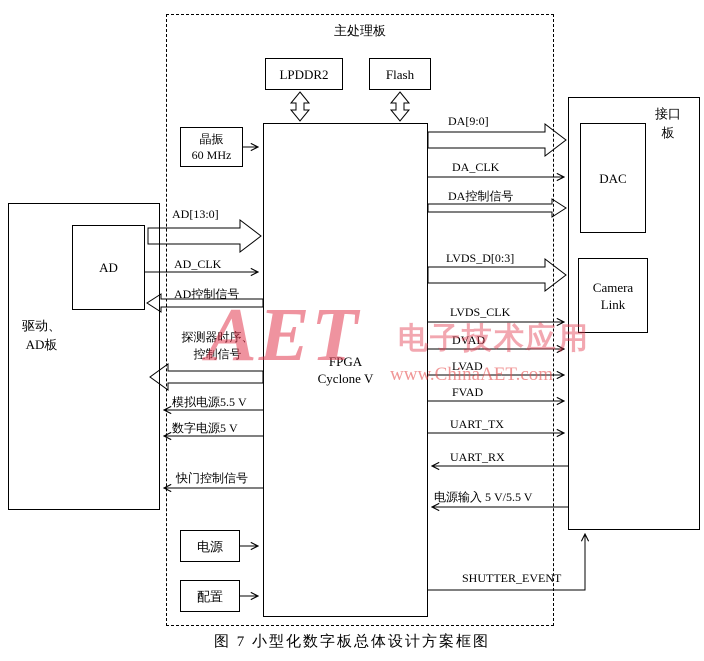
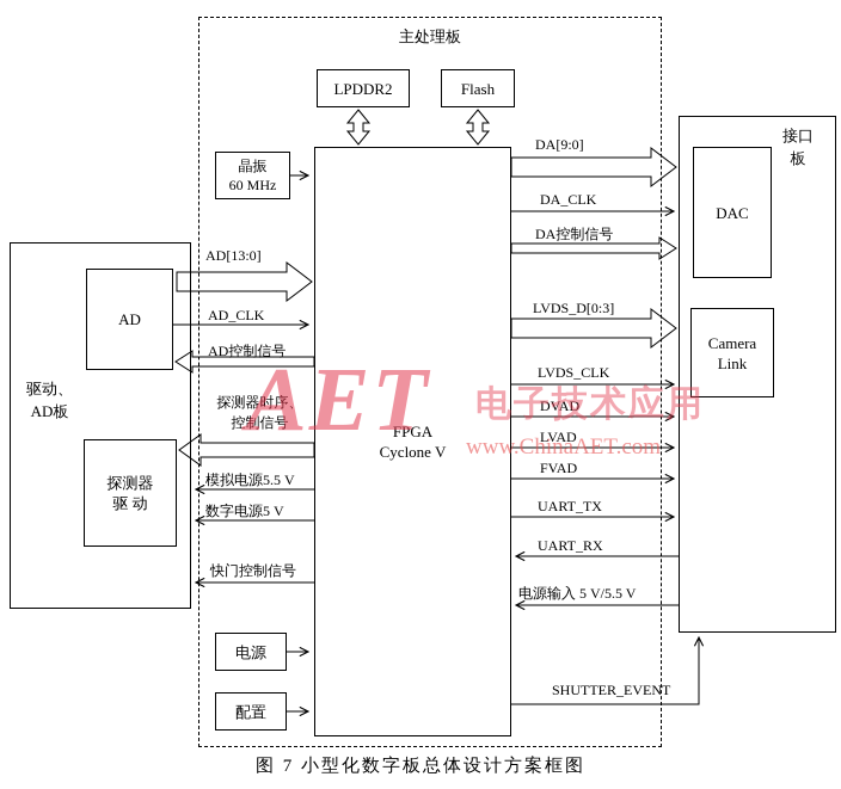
  主处理板
  LPDDR2
  Flash
  FPGA
  Cyclone V
  晶振
  60 MHz
  电源
  配置
  驱动、
  AD板
  AD
+ 探测器
+ 驱 动
  接口
  板
  DAC
  Camera
  Link
  AD[13:0]
  AD_CLK
  AD控制信号
  探测器时序、
  控制信号
  模拟电源5.5 V
  数字电源5 V
  快门控制信号
  DA[9:0]
  DA_CLK
  DA控制信号
  LVDS_D[0:3]
  LVDS_CLK
  DVAD
  LVAD
  FVAD
  UART_TX
  UART_RX
  电源输入 5 V/5.5 V
  SHUTTER_EVENT
  AET
  电子技术应用
  www.ChinaAET.com
  图 7 小型化数字板总体设计方案框图
